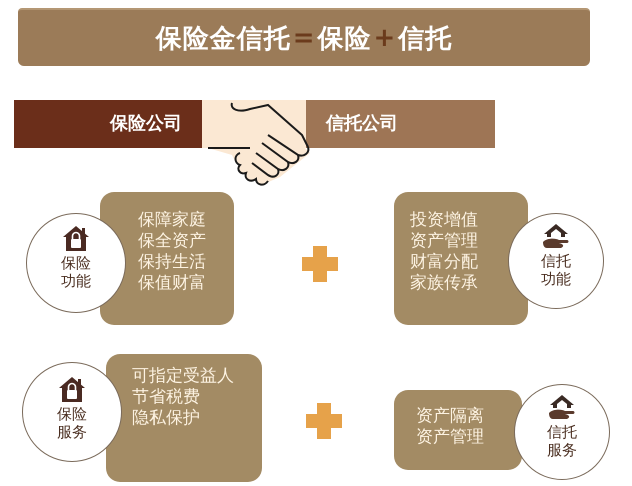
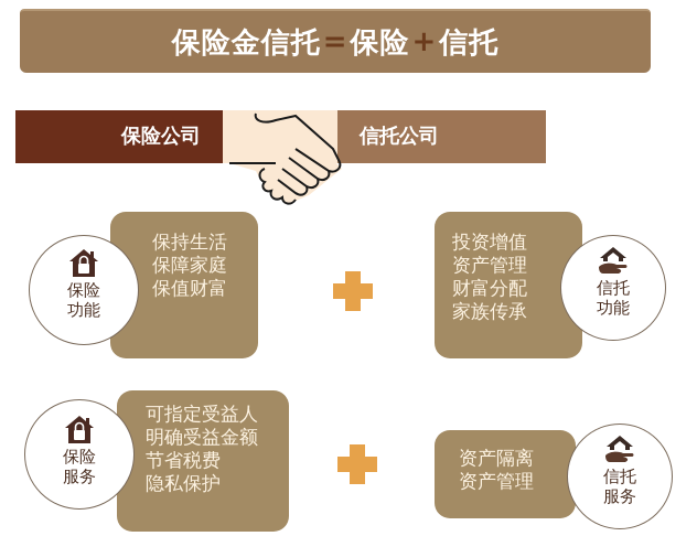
  保险金信托
  =
  保险
  +
  信托
  保险公司
  信托公司
- 保障家庭
+ 保持生活
- 保全资产
- 保持生活
+ 保障家庭
  保值财富
  保险
  功能
  投资增值
  资产管理
  财富分配
  家族传承
  信托
  功能
  可指定受益人
+ 明确受益金额
  节省税费
  隐私保护
  保险
  服务
  资产隔离
  资产管理
  信托
  服务
